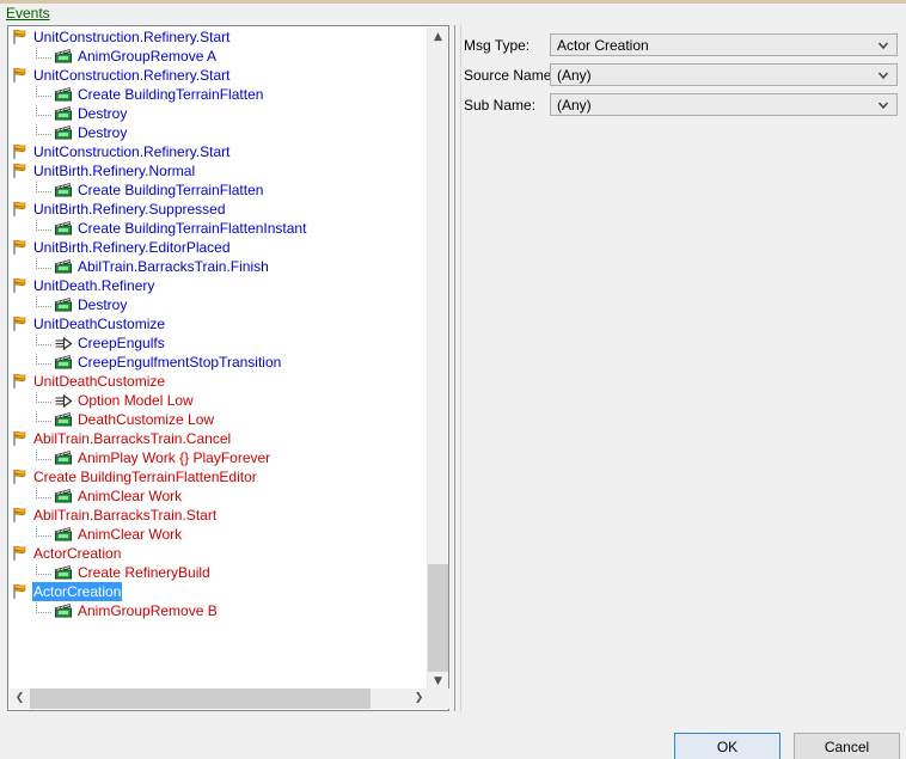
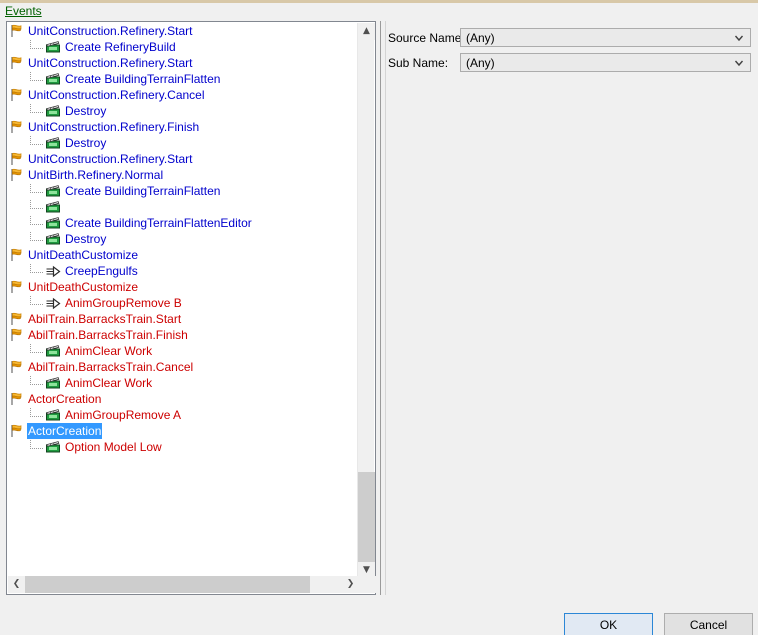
  Events
  UnitConstruction.Refinery.Start
- AnimGroupRemove A
+ Create RefineryBuild
  UnitConstruction.Refinery.Start
  Create BuildingTerrainFlatten
+ UnitConstruction.Refinery.Cancel
  Destroy
+ UnitConstruction.Refinery.Finish
  Destroy
  UnitConstruction.Refinery.Start
  UnitBirth.Refinery.Normal
  Create BuildingTerrainFlatten
- UnitBirth.Refinery.Suppressed
- Create BuildingTerrainFlattenInstant
- UnitBirth.Refinery.EditorPlaced
- AbilTrain.BarracksTrain.Finish
+ Create BuildingTerrainFlattenEditor
- UnitDeath.Refinery
  Destroy
  UnitDeathCustomize
  CreepEngulfs
- CreepEngulfmentStopTransition
  UnitDeathCustomize
- Option Model Low
+ AnimGroupRemove B
- DeathCustomize Low
- AbilTrain.BarracksTrain.Cancel
+ AbilTrain.BarracksTrain.Start
- AnimPlay Work {} PlayForever
- Create BuildingTerrainFlattenEditor
+ AbilTrain.BarracksTrain.Finish
  AnimClear Work
- AbilTrain.BarracksTrain.Start
+ AbilTrain.BarracksTrain.Cancel
  AnimClear Work
  ActorCreation
- Create RefineryBuild
+ AnimGroupRemove A
  ActorCreation
- AnimGroupRemove B
+ Option Model Low
  ▲
  ▼
  ❮
  ❯
- Msg Type:
- Actor Creation
  Source Name
  (Any)
  Sub Name:
  (Any)
  OK
  Cancel
